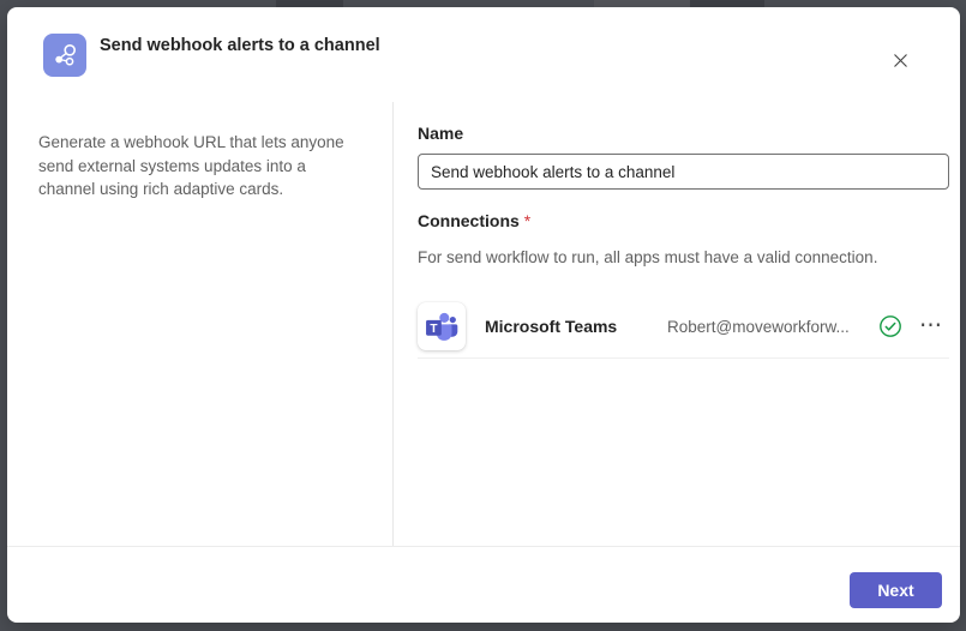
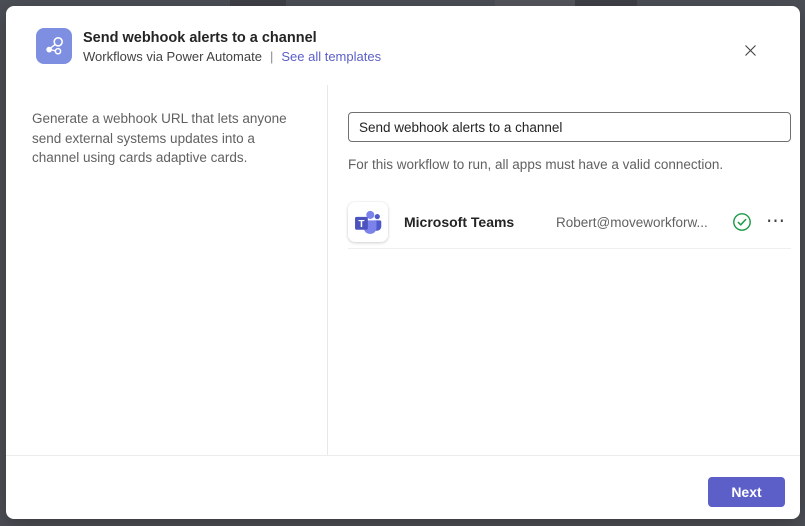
  Send webhook alerts to a channel
+ Workflows via Power Automate
+ |
+ See all templates
- Generate a webhook URL that lets anyone send external systems updates into a channel using rich adaptive cards.
+ Generate a webhook URL that lets anyone send external systems updates into a channel using cards adaptive cards.
- Name
  Send webhook alerts to a channel
- Connections
- *
- For send workflow to run, all apps must have a valid connection.
+ For this workflow to run, all apps must have a valid connection.
  T
  Microsoft Teams
  Robert@moveworkforw...
  ⋯
  Next
